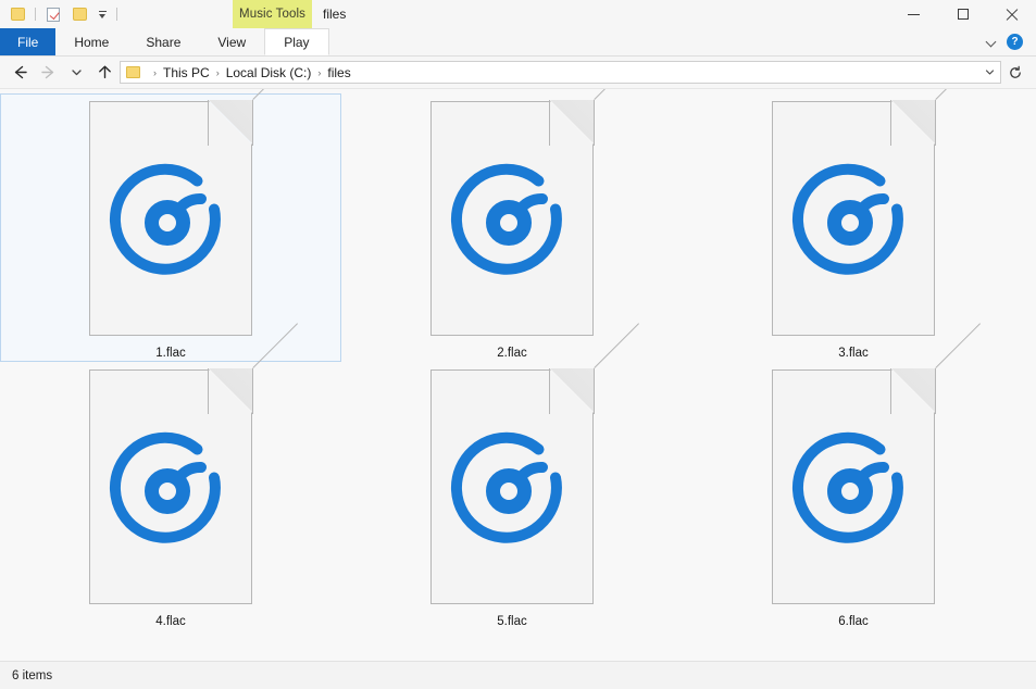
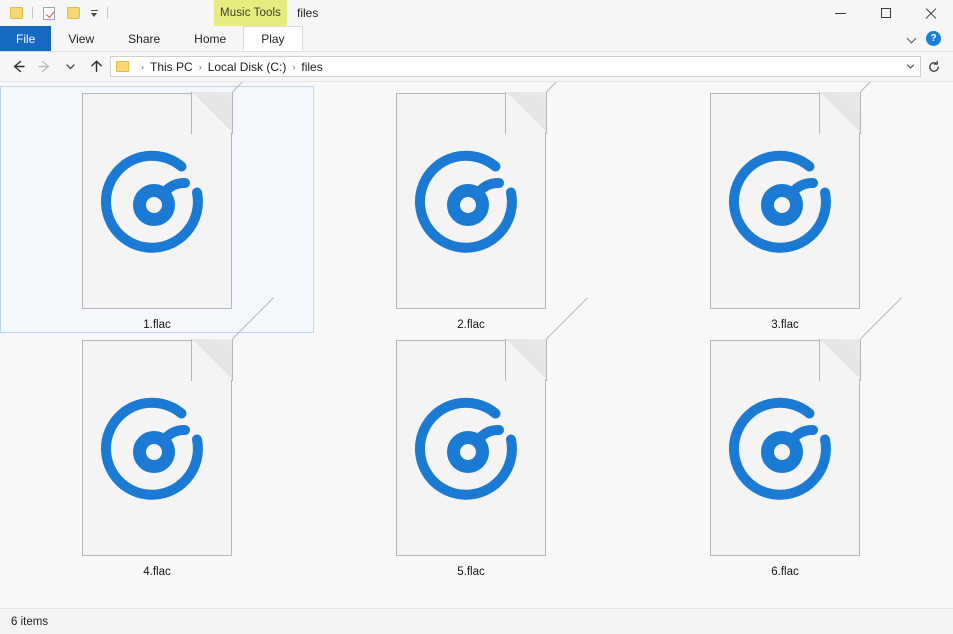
  Music Tools
  files
  File
- Home
+ View
  Share
- View
+ Home
  Play
  ?
  ›
  This PC
  ›
  Local Disk (C:)
  ›
  files
  1.flac
  2.flac
  3.flac
  4.flac
  5.flac
  6.flac
  6 items
